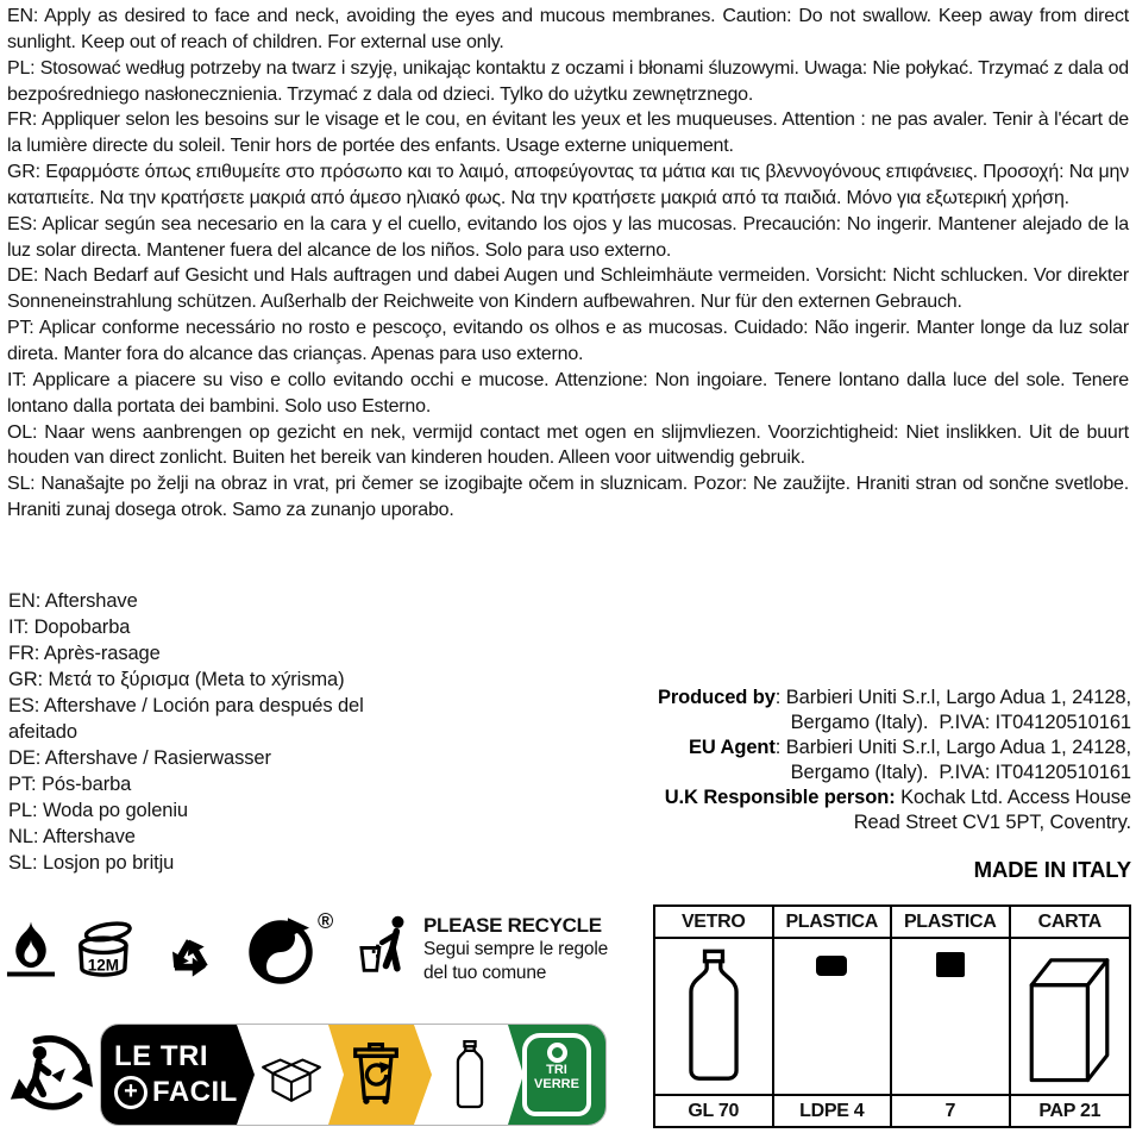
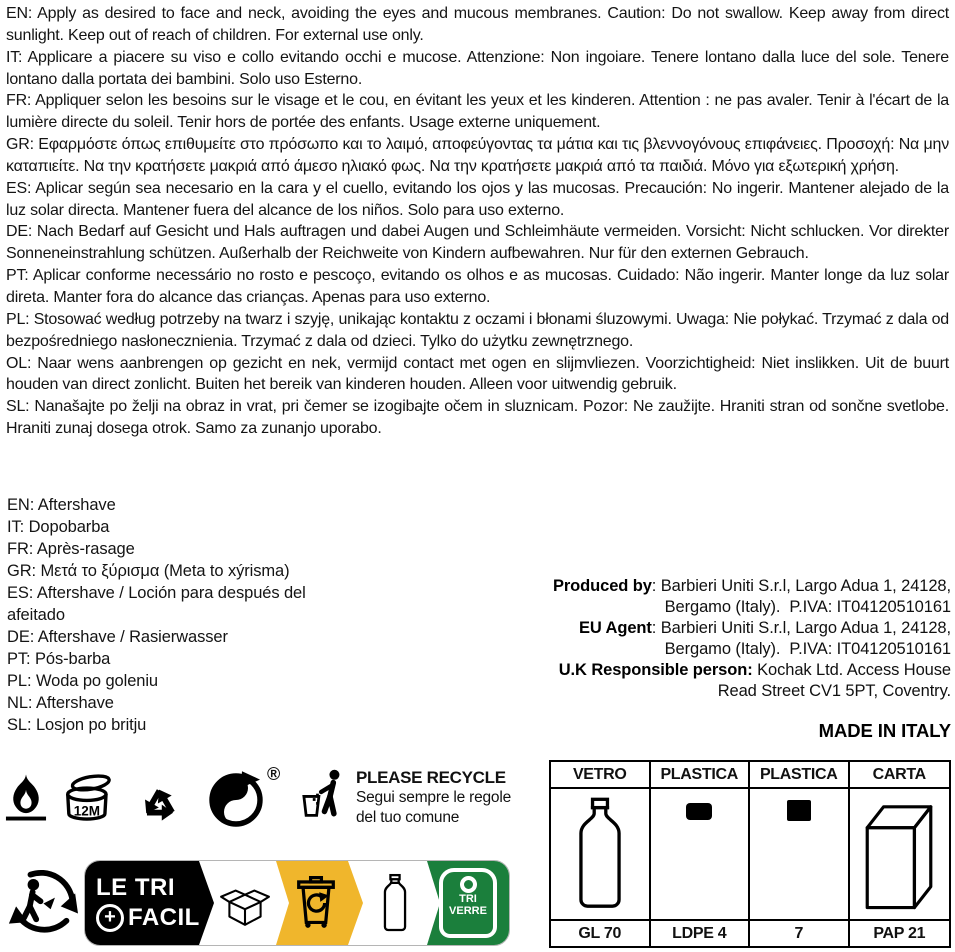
  EN: Apply as desired to face and neck, avoiding the eyes and mucous membranes. Caution: Do not swallow. Keep away from direct sunlight. Keep out of reach of children. For external use only.
- PL: Stosować według potrzeby na twarz i szyję, unikając kontaktu z oczami i błonami śluzowymi. Uwaga: Nie połykać. Trzymać z dala od bezpośredniego nasłonecznienia. Trzymać z dala od dzieci. Tylko do użytku zewnętrznego.
+ IT: Applicare a piacere su viso e collo evitando occhi e mucose. Attenzione: Non ingoiare. Tenere lontano dalla luce del sole. Tenere lontano dalla portata dei bambini. Solo uso Esterno.
- FR: Appliquer selon les besoins sur le visage et le cou, en évitant les yeux et les muqueuses. Attention : ne pas avaler. Tenir à l'écart de la lumière directe du soleil. Tenir hors de portée des enfants. Usage externe uniquement.
+ FR: Appliquer selon les besoins sur le visage et le cou, en évitant les yeux et les kinderen. Attention : ne pas avaler. Tenir à l'écart de la lumière directe du soleil. Tenir hors de portée des enfants. Usage externe uniquement.
  GR: Εφαρμόστε όπως επιθυμείτε στο πρόσωπο και το λαιμό, αποφεύγοντας τα μάτια και τις βλεννογόνους επιφάνειες. Προσοχή: Να μην καταπιείτε. Να την κρατήσετε μακριά από άμεσο ηλιακό φως. Να την κρατήσετε μακριά από τα παιδιά. Μόνο για εξωτερική χρήση.
  ES: Aplicar según sea necesario en la cara y el cuello, evitando los ojos y las mucosas. Precaución: No ingerir. Mantener alejado de la luz solar directa. Mantener fuera del alcance de los niños. Solo para uso externo.
  DE: Nach Bedarf auf Gesicht und Hals auftragen und dabei Augen und Schleimhäute vermeiden. Vorsicht: Nicht schlucken. Vor direkter Sonneneinstrahlung schützen. Außerhalb der Reichweite von Kindern aufbewahren. Nur für den externen Gebrauch.
  PT: Aplicar conforme necessário no rosto e pescoço, evitando os olhos e as mucosas. Cuidado: Não ingerir. Manter longe da luz solar direta. Manter fora do alcance das crianças. Apenas para uso externo.
- IT: Applicare a piacere su viso e collo evitando occhi e mucose. Attenzione: Non ingoiare. Tenere lontano dalla luce del sole. Tenere lontano dalla portata dei bambini. Solo uso Esterno.
+ PL: Stosować według potrzeby na twarz i szyję, unikając kontaktu z oczami i błonami śluzowymi. Uwaga: Nie połykać. Trzymać z dala od bezpośredniego nasłonecznienia. Trzymać z dala od dzieci. Tylko do użytku zewnętrznego.
  OL: Naar wens aanbrengen op gezicht en nek, vermijd contact met ogen en slijmvliezen. Voorzichtigheid: Niet inslikken. Uit de buurt houden van direct zonlicht. Buiten het bereik van kinderen houden. Alleen voor uitwendig gebruik.
  SL: Nanašajte po želji na obraz in vrat, pri čemer se izogibajte očem in sluznicam. Pozor: Ne zaužijte. Hraniti stran od sončne svetlobe. Hraniti zunaj dosega otrok. Samo za zunanjo uporabo.
  EN: Aftershave
  IT: Dopobarba
  FR: Après-rasage
  GR: Μετά το ξύρισμα (Meta to xýrisma)
  ES: Aftershave / Loción para después del afeitado
  DE: Aftershave / Rasierwasser
  PT: Pós-barba
  PL: Woda po goleniu
  NL: Aftershave
  SL: Losjon po britju
  Produced by: Barbieri Uniti S.r.l, Largo Adua 1, 24128,
  Bergamo (Italy). P.IVA: IT04120510161
  EU Agent: Barbieri Uniti S.r.l, Largo Adua 1, 24128,
  Bergamo (Italy). P.IVA: IT04120510161
  U.K Responsible person: Kochak Ltd. Access House
  Read Street CV1 5PT, Coventry.
  MADE IN ITALY
  12M
  ®
  PLEASE RECYCLE
  Segui sempre le regole
  del tuo comune
  LE TRI
  +
  FACILE
  TRI
  VERRE
  VETRO
  PLASTICA
  PLASTICA
  CARTA
  GL 70
  LDPE 4
  7
  PAP 21
